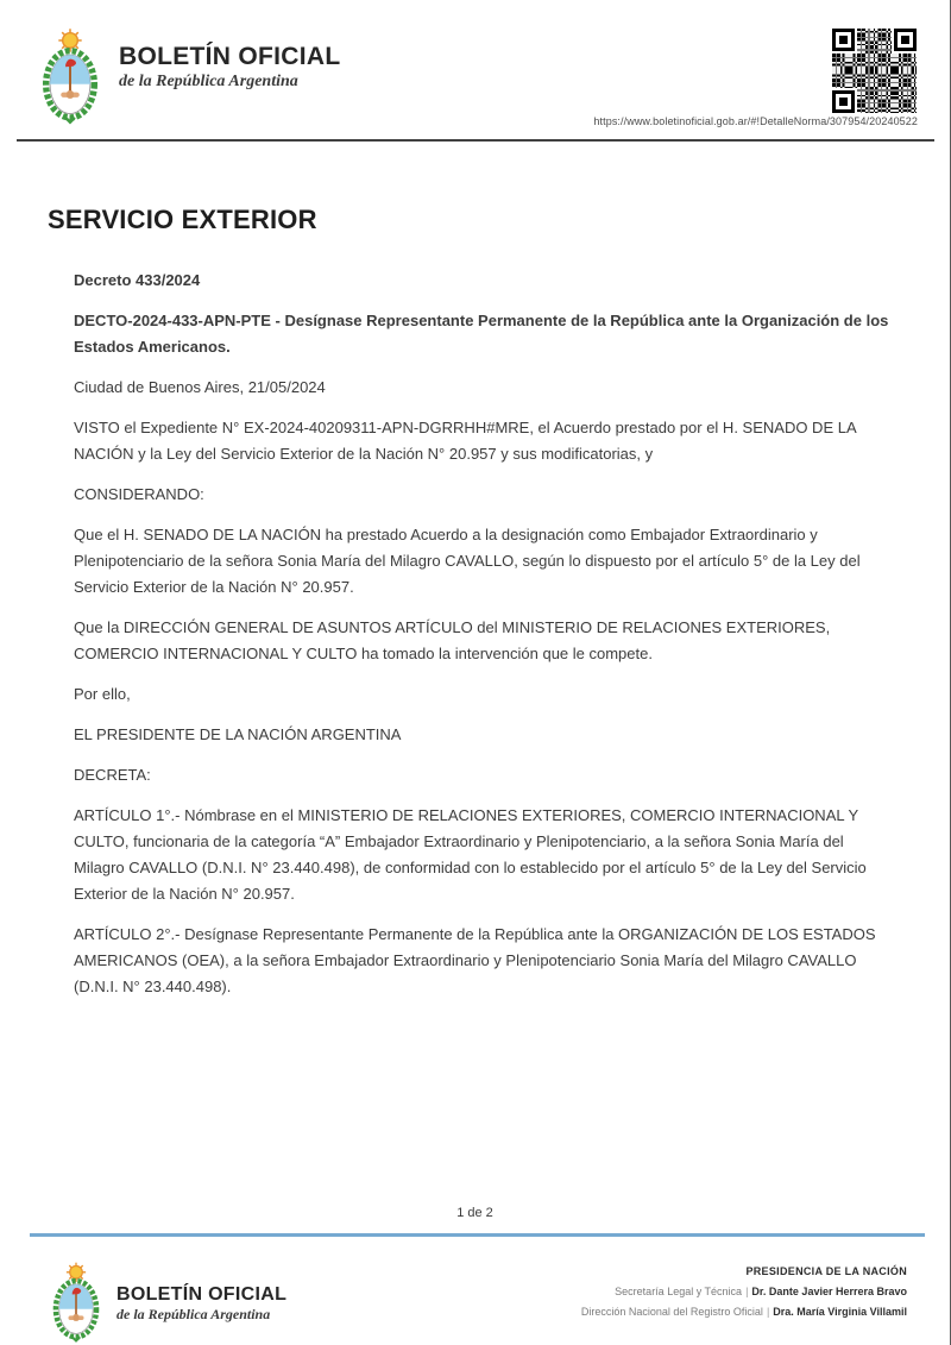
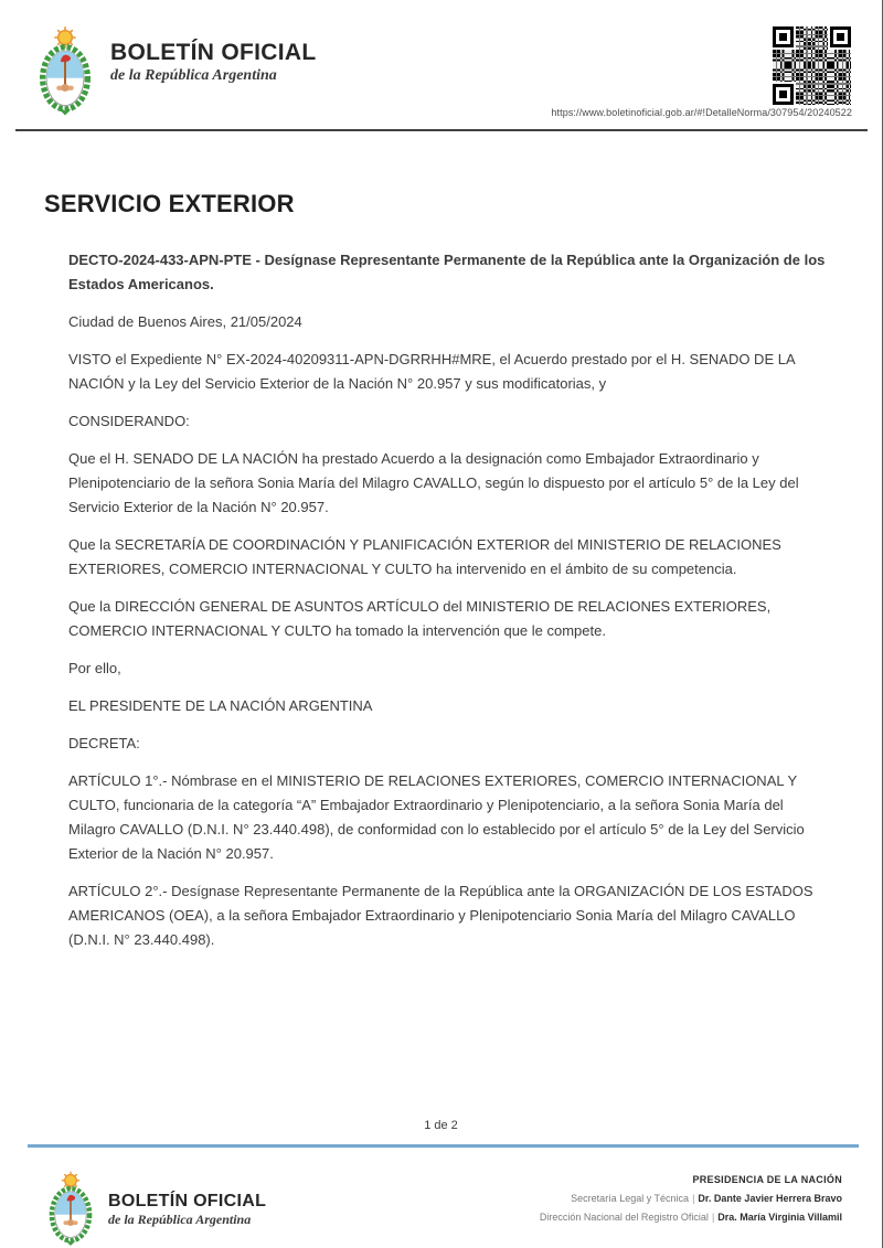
  BOLETÍN OFICIAL
  de la República Argentina
  https://www.boletinoficial.gob.ar/#!DetalleNorma/307954/20240522
  SERVICIO EXTERIOR
- Decreto 433/2024
  DECTO-2024-433-APN-PTE - Desígnase Representante Permanente de la República ante la Organización de los Estados Americanos.
  Ciudad de Buenos Aires, 21/05/2024
  VISTO el Expediente N° EX-2024-40209311-APN-DGRRHH#MRE, el Acuerdo prestado por el H. SENADO DE LA NACIÓN y la Ley del Servicio Exterior de la Nación N° 20.957 y sus modificatorias, y
  CONSIDERANDO:
  Que el H. SENADO DE LA NACIÓN ha prestado Acuerdo a la designación como Embajador Extraordinario y Plenipotenciario de la señora Sonia María del Milagro CAVALLO, según lo dispuesto por el artículo 5° de la Ley del Servicio Exterior de la Nación N° 20.957.
+ Que la SECRETARÍA DE COORDINACIÓN Y PLANIFICACIÓN EXTERIOR del MINISTERIO DE RELACIONES EXTERIORES, COMERCIO INTERNACIONAL Y CULTO ha intervenido en el ámbito de su competencia.
  Que la DIRECCIÓN GENERAL DE ASUNTOS ARTÍCULO del MINISTERIO DE RELACIONES EXTERIORES, COMERCIO INTERNACIONAL Y CULTO ha tomado la intervención que le compete.
  Por ello,
  EL PRESIDENTE DE LA NACIÓN ARGENTINA
  DECRETA:
  ARTÍCULO 1°.- Nómbrase en el MINISTERIO DE RELACIONES EXTERIORES, COMERCIO INTERNACIONAL Y CULTO, funcionaria de la categoría “A” Embajador Extraordinario y Plenipotenciario, a la señora Sonia María del Milagro CAVALLO (D.N.I. N° 23.440.498), de conformidad con lo establecido por el artículo 5° de la Ley del Servicio Exterior de la Nación N° 20.957.
  ARTÍCULO 2°.- Desígnase Representante Permanente de la República ante la ORGANIZACIÓN DE LOS ESTADOS AMERICANOS (OEA), a la señora Embajador Extraordinario y Plenipotenciario Sonia María del Milagro CAVALLO (D.N.I. N° 23.440.498).
  1 de 2
  BOLETÍN OFICIAL
  de la República Argentina
  PRESIDENCIA DE LA NACIÓN
  Secretaría Legal y Técnica | Dr. Dante Javier Herrera Bravo
  Dirección Nacional del Registro Oficial | Dra. María Virginia Villamil
